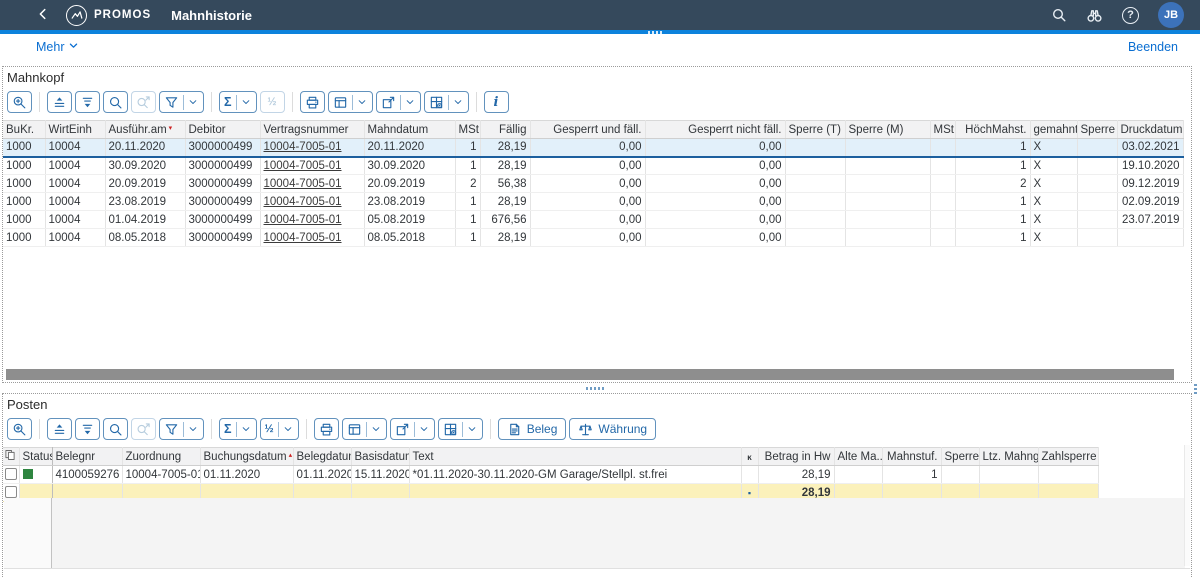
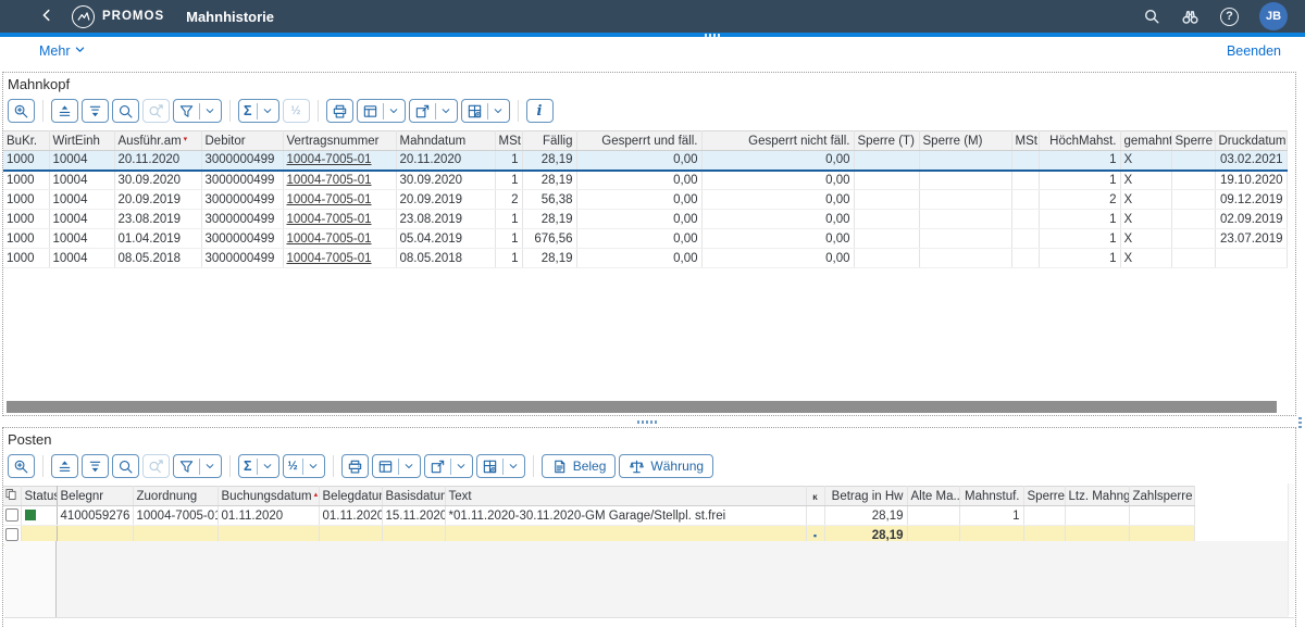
  PROMOS
  Mahnhistorie
  ?
  JB
  Mehr
  Beenden
  Mahnkopf
  Σ
  ½
  i
  BuKr.	WirtEinh	Ausführ.am	Debitor	Vertragsnummer	Mahndatum	MSt	Fällig	Gesperrt und fäll.	Gesperrt nicht fäll.	Sperre (T)	Sperre (M)	MSt	HöchMahst.	gemahn	Sperre	Druckdatum
  1000	10004	20.11.2020	3000000499	10004-7005-01	20.11.2020	1	28,19	0,00	0,00				1	X		03.02.2021
  1000	10004	30.09.2020	3000000499	10004-7005-01	30.09.2020	1	28,19	0,00	0,00				1	X		19.10.2020
  1000	10004	20.09.2019	3000000499	10004-7005-01	20.09.2019	2	56,38	0,00	0,00				2	X		09.12.2019
  1000	10004	23.08.2019	3000000499	10004-7005-01	23.08.2019	1	28,19	0,00	0,00				1	X		02.09.2019
- 1000	10004	01.04.2019	3000000499	10004-7005-01	05.08.2019	1	676,56	0,00	0,00				1	X		23.07.2019
+ 1000	10004	01.04.2019	3000000499	10004-7005-01	05.04.2019	1	676,56	0,00	0,00				1	X		23.07.2019
  1000	10004	08.05.2018	3000000499	10004-7005-01	08.05.2018	1	28,19	0,00	0,00				1	X
  Posten
  Σ
  ½
  Beleg
  Währung
  	Statu	Belegnr	Zuordnung	Buchungsdatum	Belegdatu	Basisdatu	Text	ĸ	Betrag in Hw	Alte Ma..	Mahnstuf.	Sperre	Ltz. Mahng	Zahlsperre
  		4100059276	10004-7005-0	01.11.2020	01.11.2020	15.11.2020	*01.11.2020-30.11.2020-GM Garage/Stellpl. st.frei		28,19		1
  								▪	28,19
